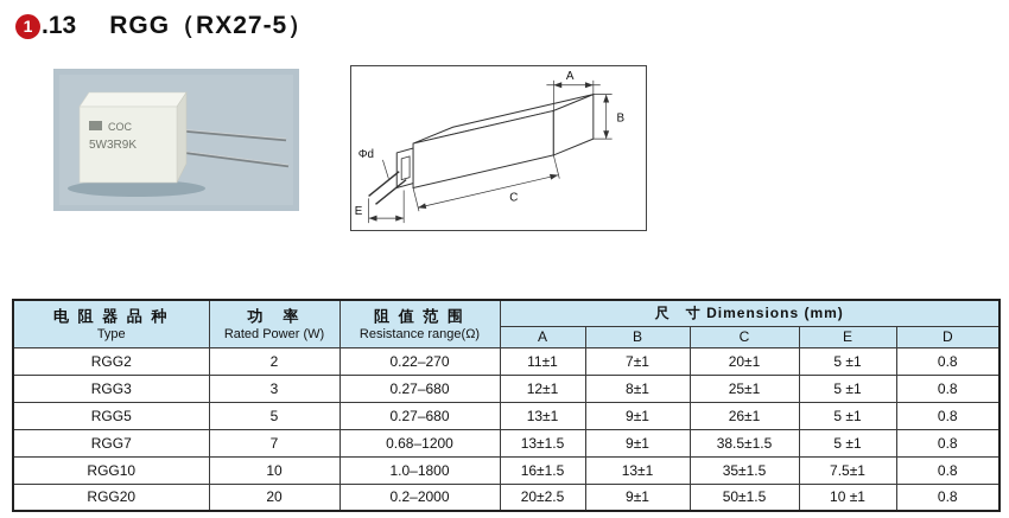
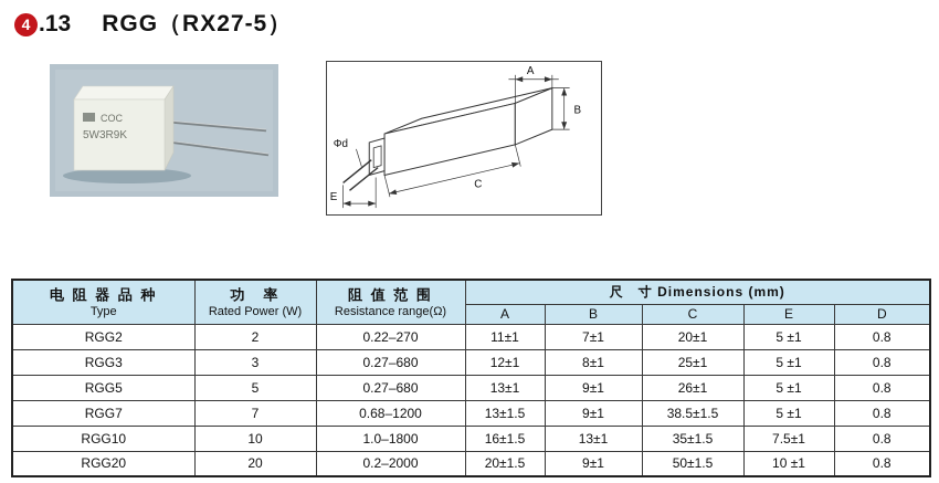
- 1
+ 4
  .13
  RGG（RX27-5）
  COC
  5W3R9K
  A
  B
  C
  E
  Φd
  电 阻 器 品 种 Type	功 率 Rated Power (W)	阻 值 范 围 Resistance range(Ω)	尺 寸 Dimensions (mm)
  A	B	C	E	D
  RGG2	2	0.22–270	11±1	7±1	20±1	5 ±1	0.8
  RGG3	3	0.27–680	12±1	8±1	25±1	5 ±1	0.8
  RGG5	5	0.27–680	13±1	9±1	26±1	5 ±1	0.8
  RGG7	7	0.68–1200	13±1.5	9±1	38.5±1.5	5 ±1	0.8
  RGG10	10	1.0–1800	16±1.5	13±1	35±1.5	7.5±1	0.8
- RGG20	20	0.2–2000	20±2.5	9±1	50±1.5	10 ±1	0.8
+ RGG20	20	0.2–2000	20±1.5	9±1	50±1.5	10 ±1	0.8
